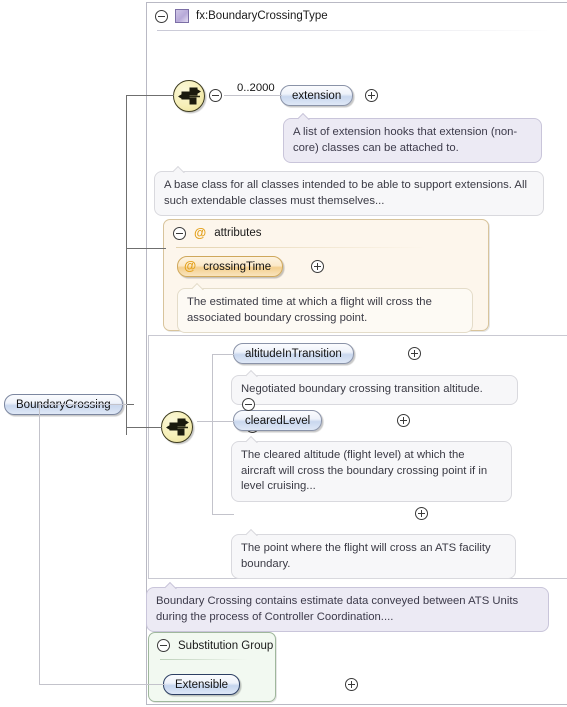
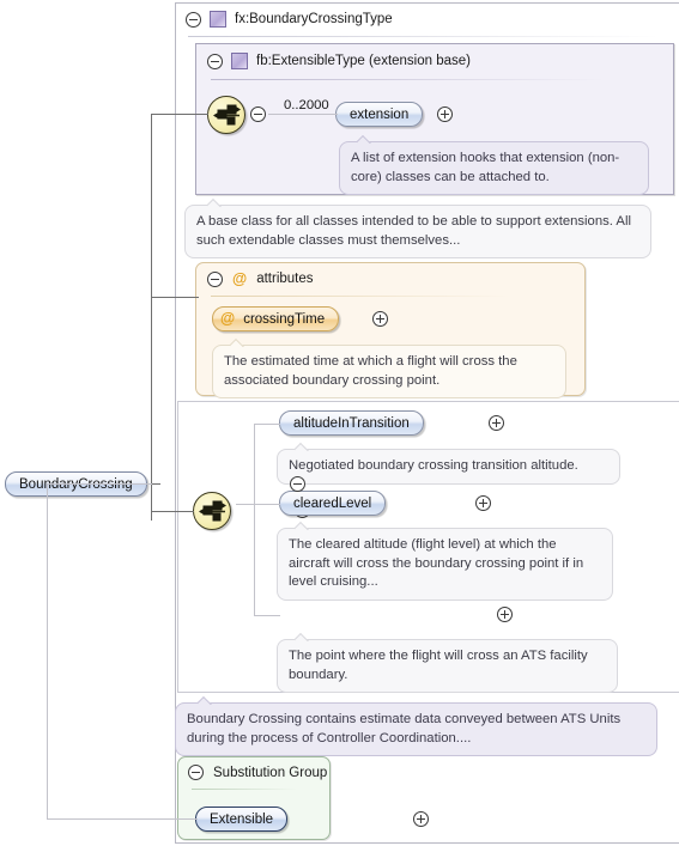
  fx:BoundaryCrossingType
+ fb:ExtensibleType (extension base)
  0..2000
  extension
  A list of extension hooks that extension (non-core) classes can be attached to.
  A base class for all classes intended to be able to support extensions. All such extendable classes must themselves...
  @
  attributes
  @
  crossingTime
  The estimated time at which a flight will cross the associated boundary crossing point.
  altitudeInTransition
  Negotiated boundary crossing transition altitude.
  clearedLevel
  The cleared altitude (flight level) at which the aircraft will cross the boundary crossing point if in level cruising...
  The point where the flight will cross an ATS facility boundary.
  Boundary Crossing contains estimate data conveyed between ATS Units during the process of Controller Coordination....
  Substitution Group
  Extensible
